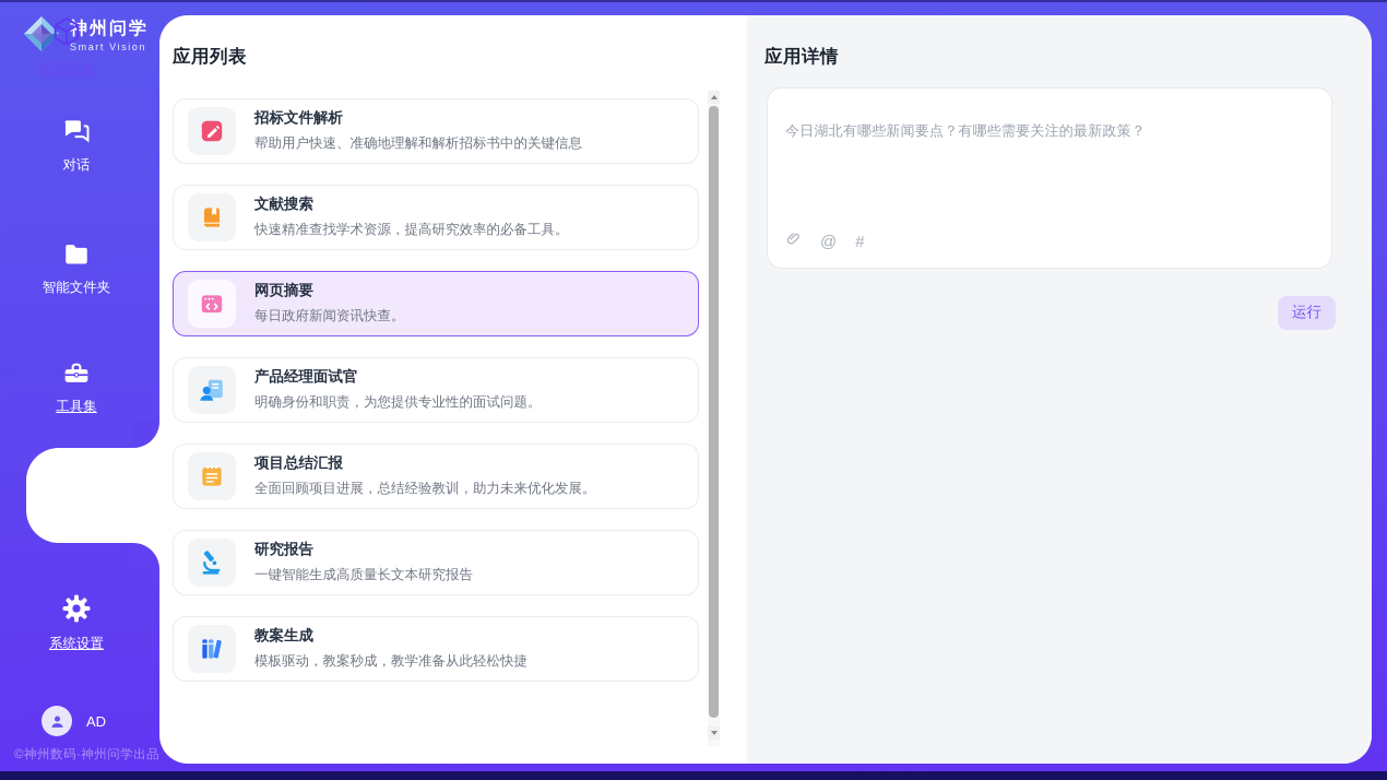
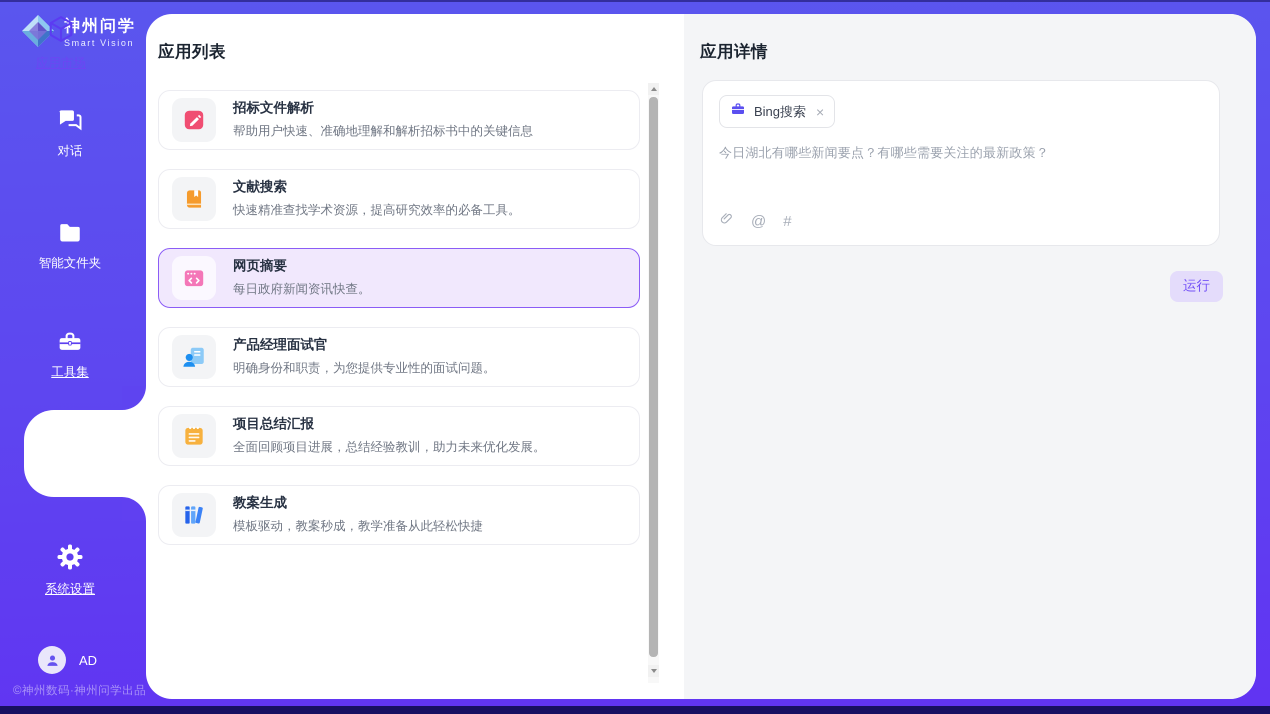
  神州问学
  Smart Vision
  对话
  智能文件夹
  工具集
  系统设置
  AD
  ©神州数码·神州问学出品
  应用列表
  招标文件解析
  帮助用户快速、准确地理解和解析招标书中的关键信息
  文献搜索
  快速精准查找学术资源，提高研究效率的必备工具。
  网页摘要
  每日政府新闻资讯快查。
  产品经理面试官
  明确身份和职责，为您提供专业性的面试问题。
  项目总结汇报
  全面回顾项目进展，总结经验教训，助力未来优化发展。
- 研究报告
- 一键智能生成高质量长文本研究报告
  教案生成
  模板驱动，教案秒成，教学准备从此轻松快捷
  应用详情
+ Bing搜索
+ ×
  今日湖北有哪些新闻要点？有哪些需要关注的最新政策？
  @
  #
  运行
